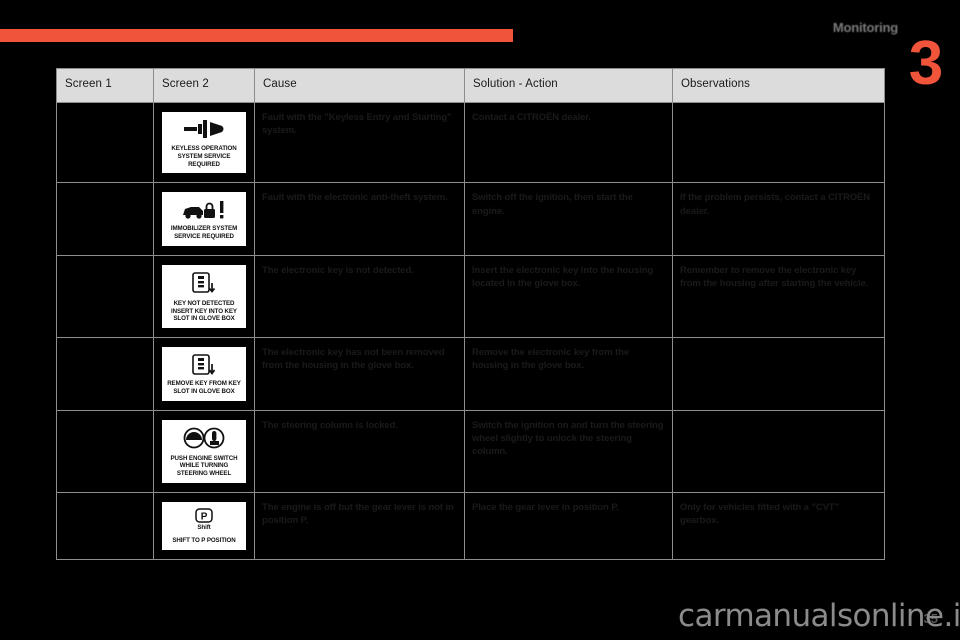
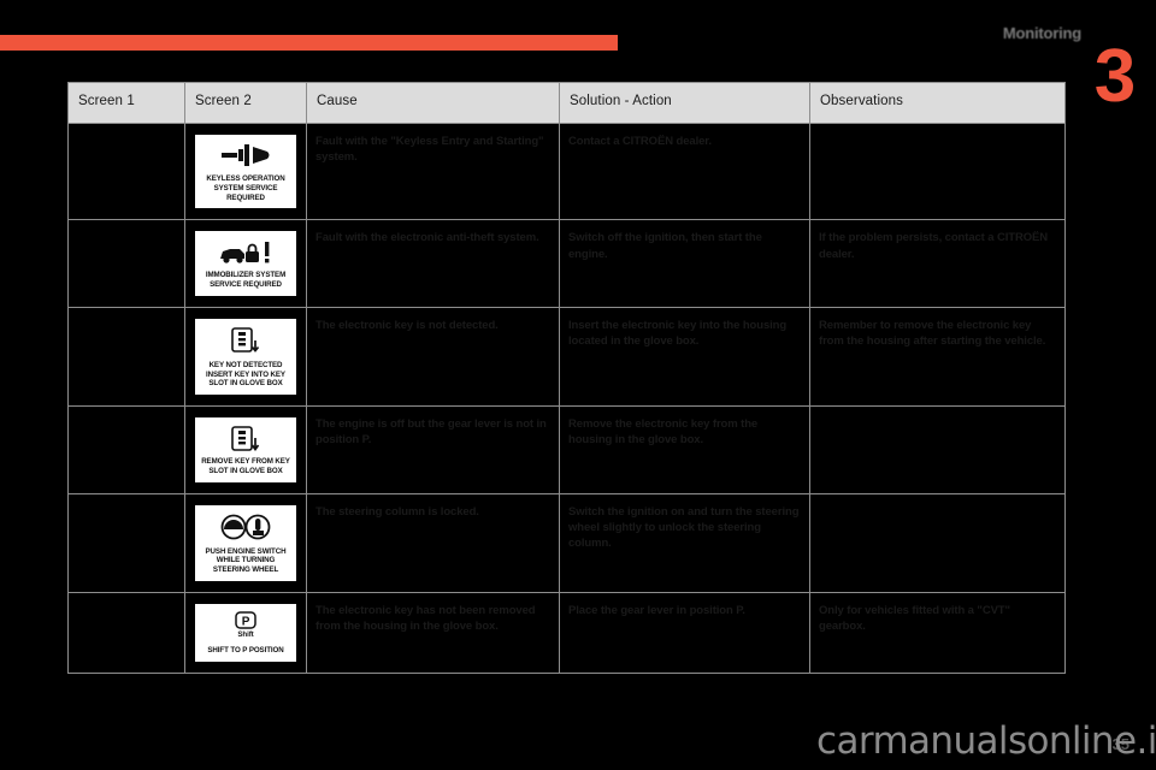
  Monitoring
  3
  Screen 1	Screen 2	Cause	Solution - Action	Observations
  		Fault with the electronic anti-theft system.	Switch off the ignition, then start the engine.	If the problem persists, contact a CITROËN dealer.
  		The electronic key is not detected.	Insert the electronic key into the housing located in the glove box.	Remember to remove the electronic key from the housing after starting the vehicle.
- 		The electronic key has not been removed from the housing in the glove box.	Remove the electronic key from the housing in the glove box.
+ 		The engine is off but the gear lever is not in position P.	Remove the electronic key from the housing in the glove box.
  		The steering column is locked.	Switch the ignition on and turn the steering wheel slightly to unlock the steering column.
- 	P	The engine is off but the gear lever is not in position P.	Place the gear lever in position P.	Only for vehicles fitted with a "CVT" gearbox.
+ 	P	The electronic key has not been removed from the housing in the glove box.	Place the gear lever in position P.	Only for vehicles fitted with a "CVT" gearbox.
  35
  carmanualsonline.i
